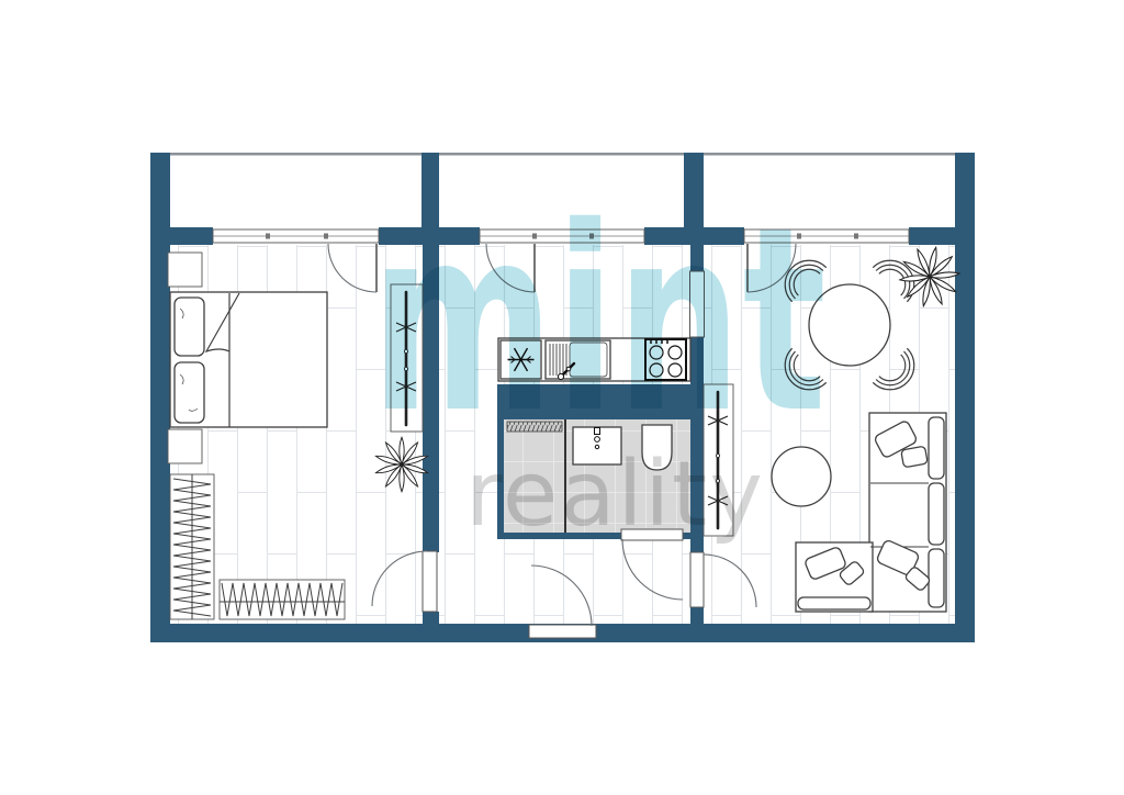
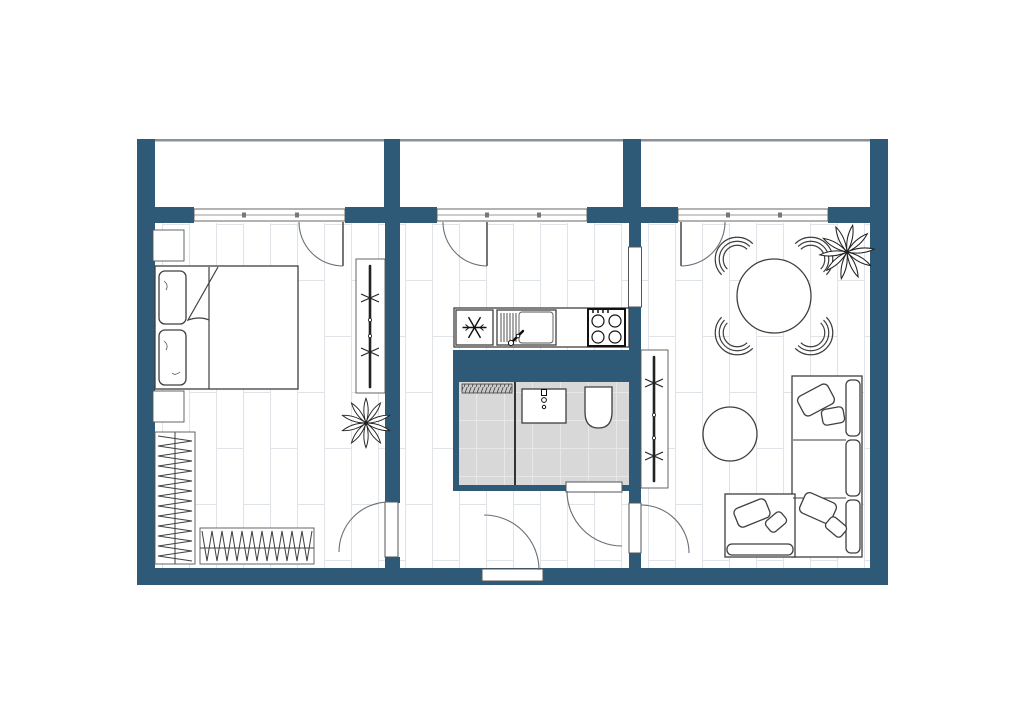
- mint
- reality
